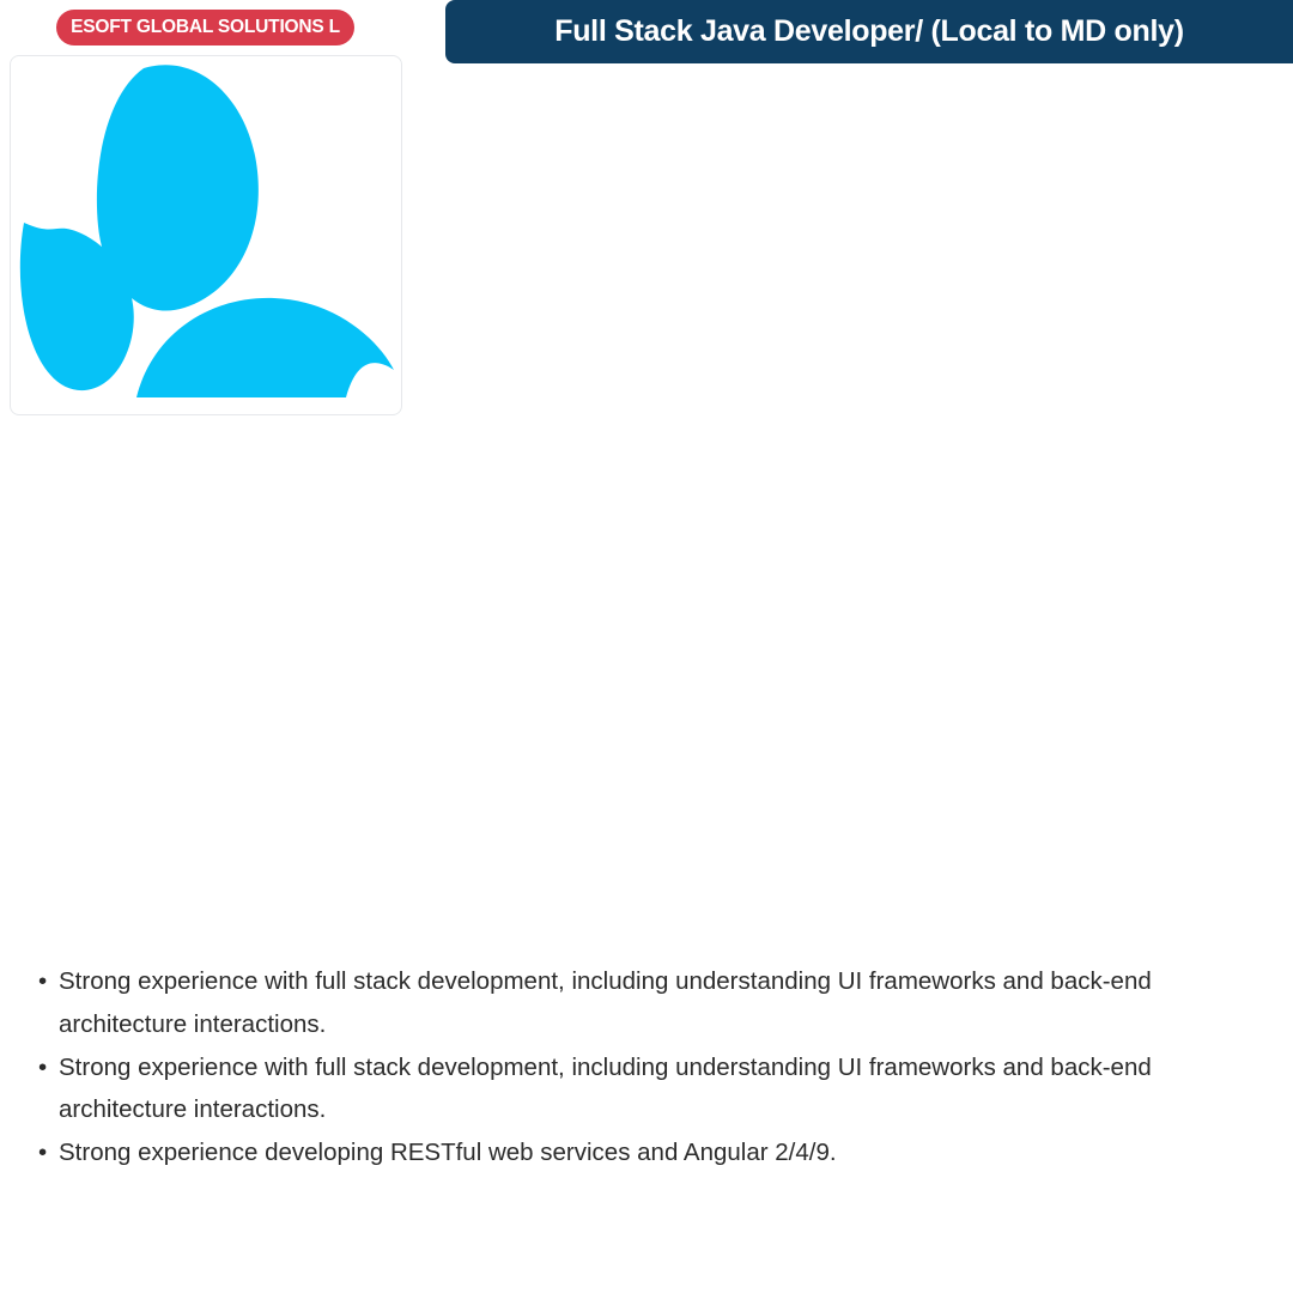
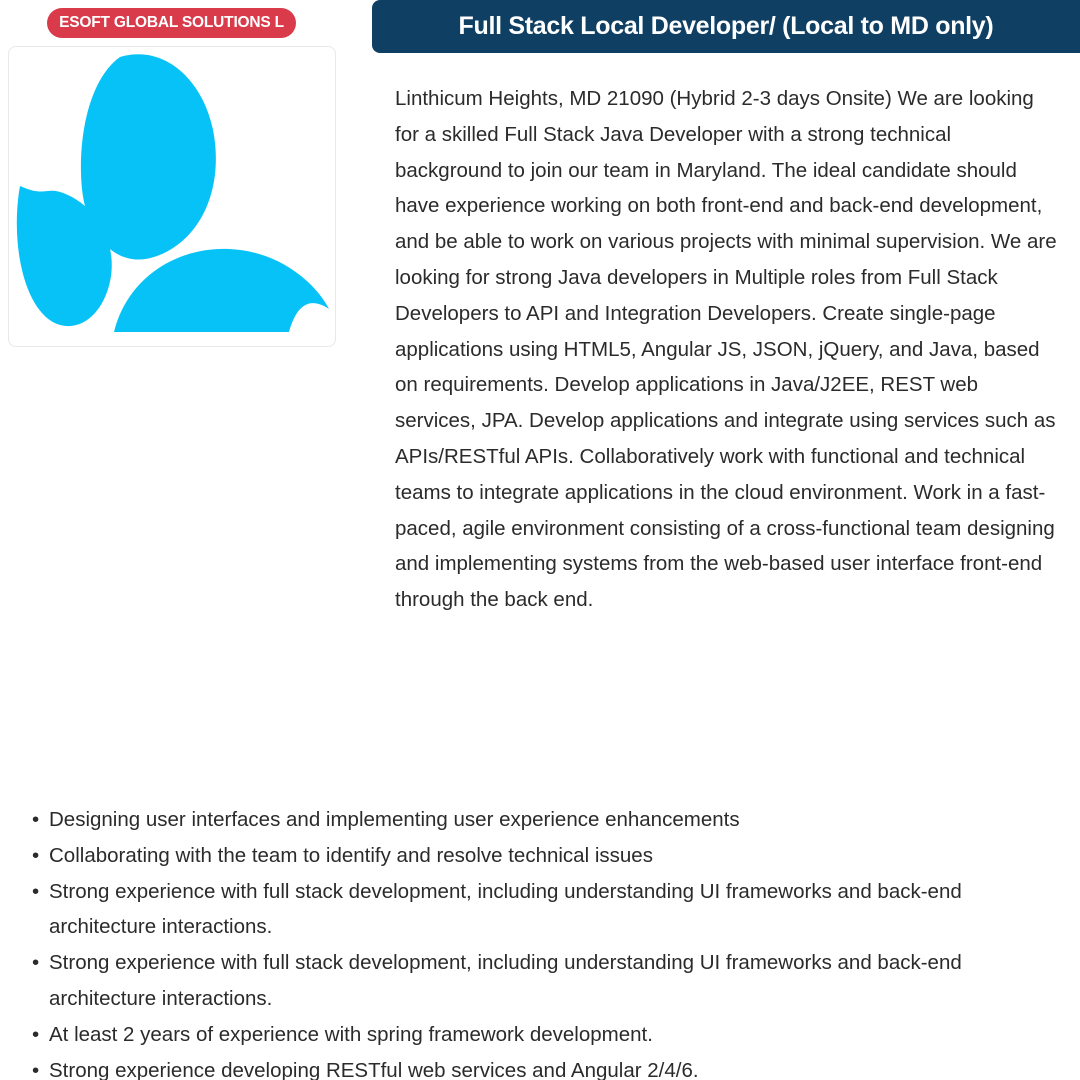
  ESOFT GLOBAL SOLUTIONS L
- Full Stack Java Developer/ (Local to MD only)
+ Full Stack Local Developer/ (Local to MD only)
+ Linthicum Heights, MD 21090 (Hybrid 2-3 days Onsite) We are looking for a skilled Full Stack Java Developer with a strong technical background to join our team in Maryland. The ideal candidate should have experience working on both front-end and back-end development, and be able to work on various projects with minimal supervision. We are looking for strong Java developers in Multiple roles from Full Stack Developers to API and Integration Developers. Create single-page applications using HTML5, Angular JS, JSON, jQuery, and Java, based on requirements. Develop applications in Java/J2EE, REST web services, JPA. Develop applications and integrate using services such as APIs/RESTful APIs. Collaboratively work with functional and technical teams to integrate applications in the cloud environment. Work in a fast-paced, agile environment consisting of a cross-functional team designing and implementing systems from the web-based user interface front-end through the back end.
+ Designing user interfaces and implementing user experience enhancements
+ Collaborating with the team to identify and resolve technical issues
  Strong experience with full stack development, including understanding UI frameworks and back-end architecture interactions.
  Strong experience with full stack development, including understanding UI frameworks and back-end architecture interactions.
+ At least 2 years of experience with spring framework development.
- Strong experience developing RESTful web services and Angular 2/4/9.
+ Strong experience developing RESTful web services and Angular 2/4/6.
